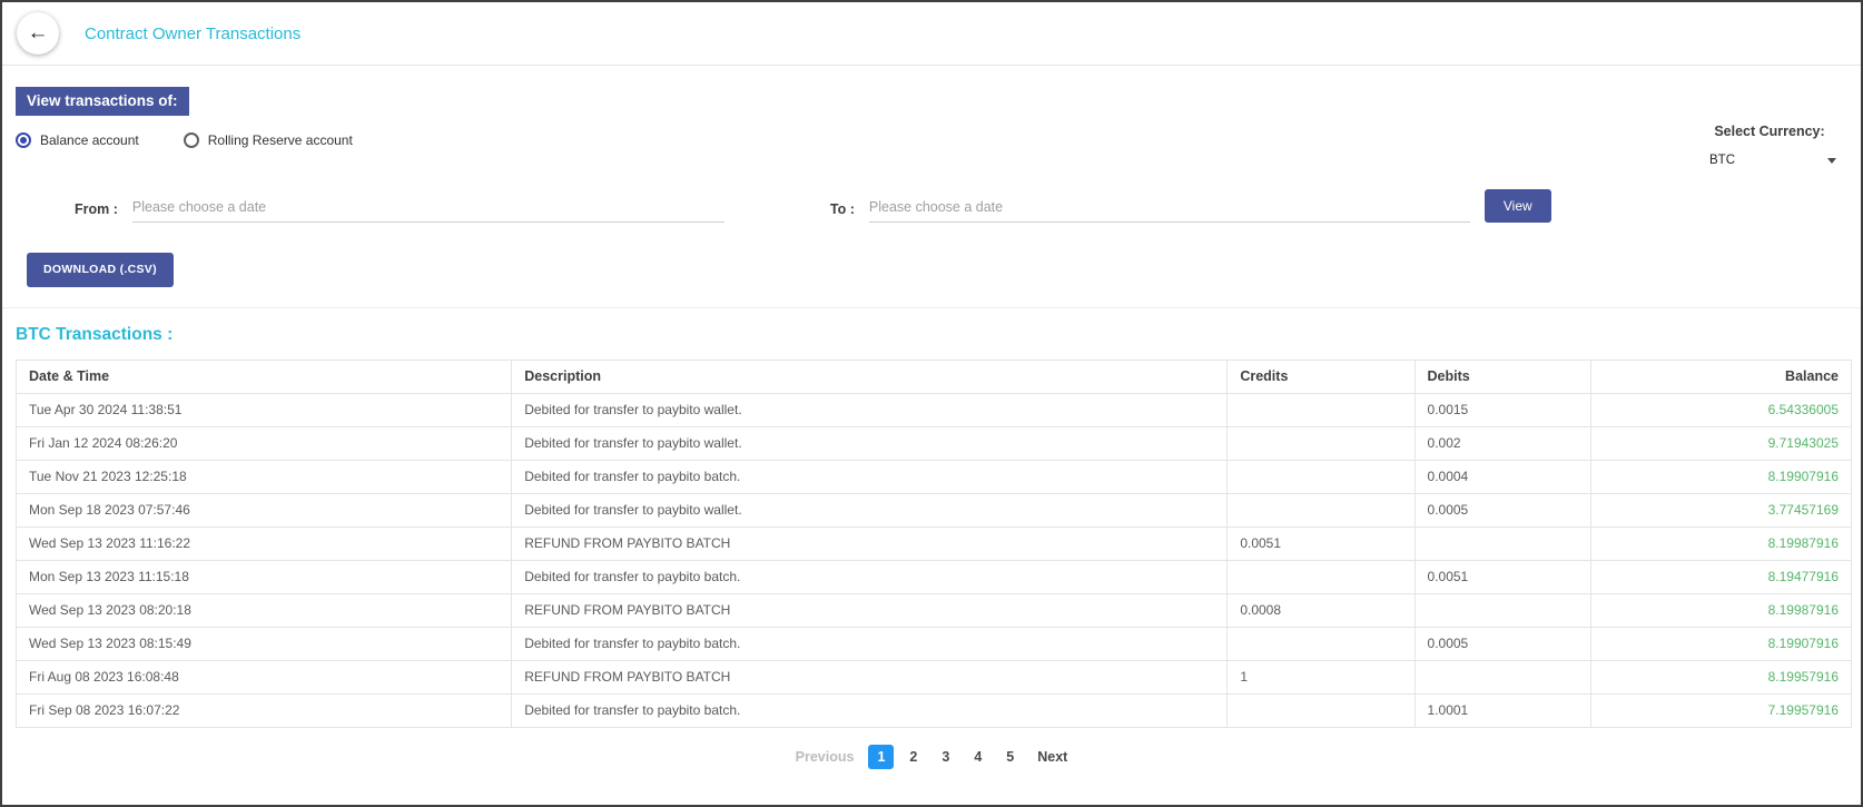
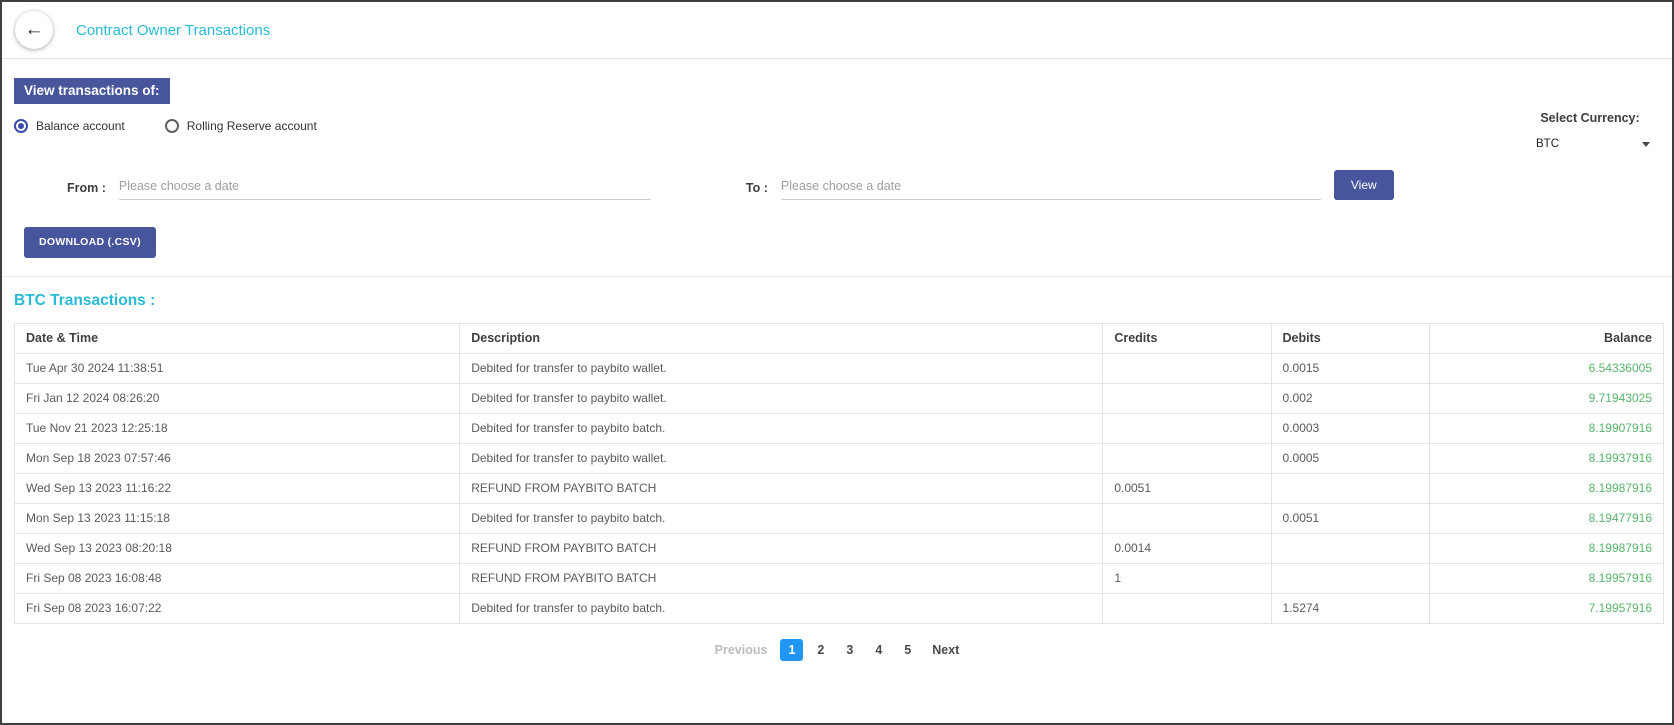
  ←
  Contract Owner Transactions
  View transactions of:
  Balance account
  Rolling Reserve account
  Select Currency:
  BTC
  From :
  Please choose a date
  To :
  Please choose a date
  View
  DOWNLOAD (.CSV)
  BTC Transactions :
  Date & Time	Description	Credits	Debits	Balance
  Tue Apr 30 2024 11:38:51	Debited for transfer to paybito wallet.		0.0015	6.54336005
  Fri Jan 12 2024 08:26:20	Debited for transfer to paybito wallet.		0.002	9.71943025
- Tue Nov 21 2023 12:25:18	Debited for transfer to paybito batch.		0.0004	8.19907916
+ Tue Nov 21 2023 12:25:18	Debited for transfer to paybito batch.		0.0003	8.19907916
- Mon Sep 18 2023 07:57:46	Debited for transfer to paybito wallet.		0.0005	3.77457169
+ Mon Sep 18 2023 07:57:46	Debited for transfer to paybito wallet.		0.0005	8.19937916
  Wed Sep 13 2023 11:16:22	REFUND FROM PAYBITO BATCH	0.0051		8.19987916
  Mon Sep 13 2023 11:15:18	Debited for transfer to paybito batch.		0.0051	8.19477916
- Wed Sep 13 2023 08:20:18	REFUND FROM PAYBITO BATCH	0.0008		8.19987916
+ Wed Sep 13 2023 08:20:18	REFUND FROM PAYBITO BATCH	0.0014		8.19987916
- Wed Sep 13 2023 08:15:49	Debited for transfer to paybito batch.		0.0005	8.19907916
- Fri Aug 08 2023 16:08:48	REFUND FROM PAYBITO BATCH	1		8.19957916
+ Fri Sep 08 2023 16:08:48	REFUND FROM PAYBITO BATCH	1		8.19957916
- Fri Sep 08 2023 16:07:22	Debited for transfer to paybito batch.		1.0001	7.19957916
+ Fri Sep 08 2023 16:07:22	Debited for transfer to paybito batch.		1.5274	7.19957916
  Previous
  1
  2
  3
  4
  5
  Next
